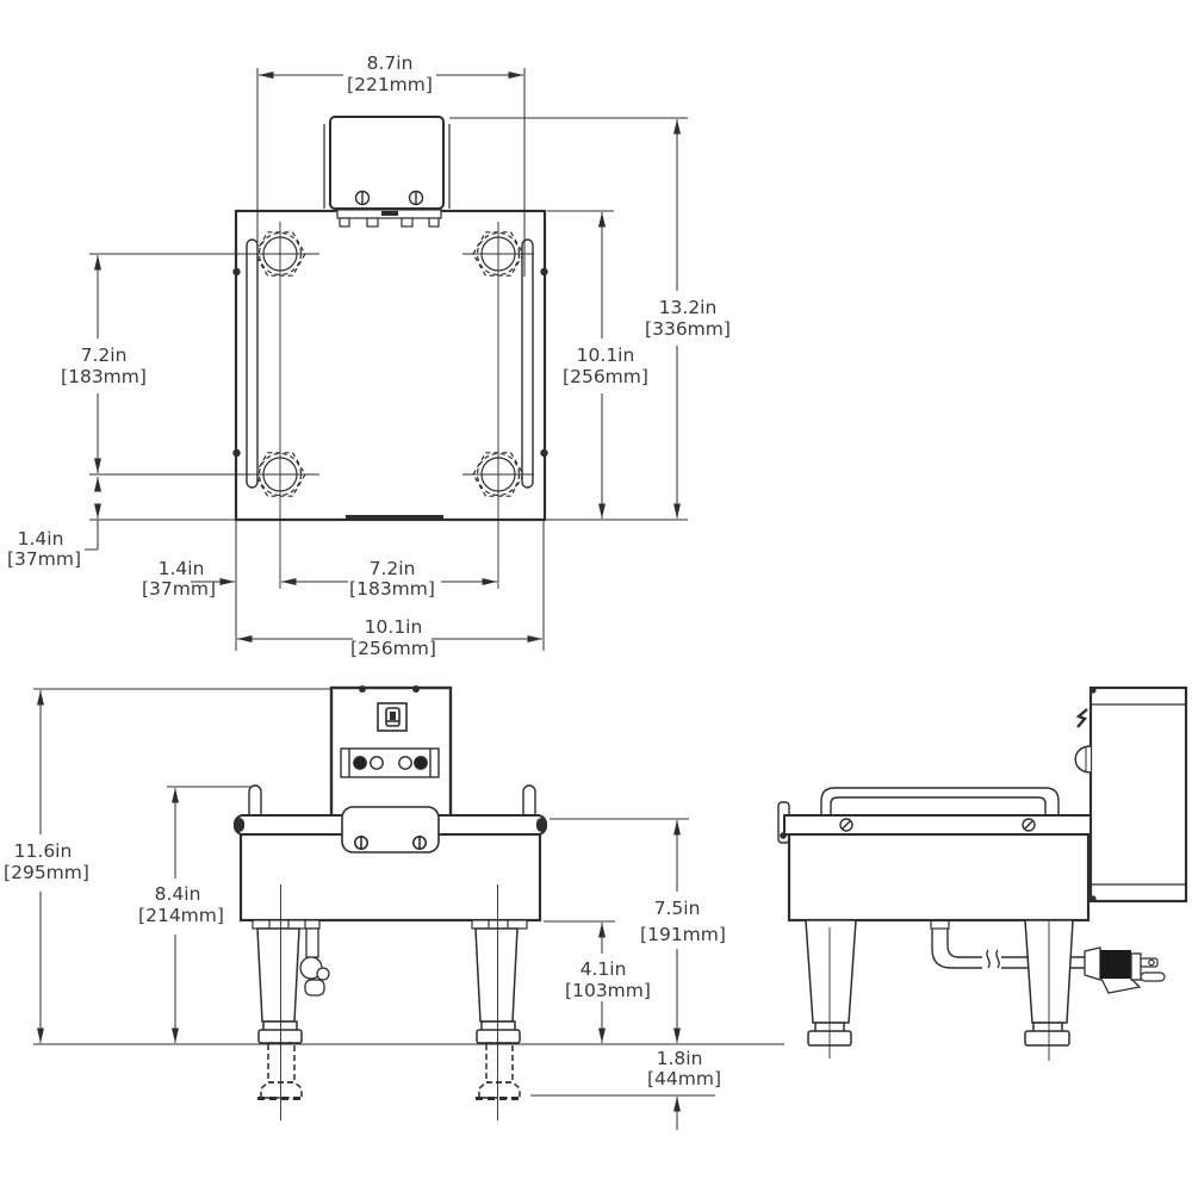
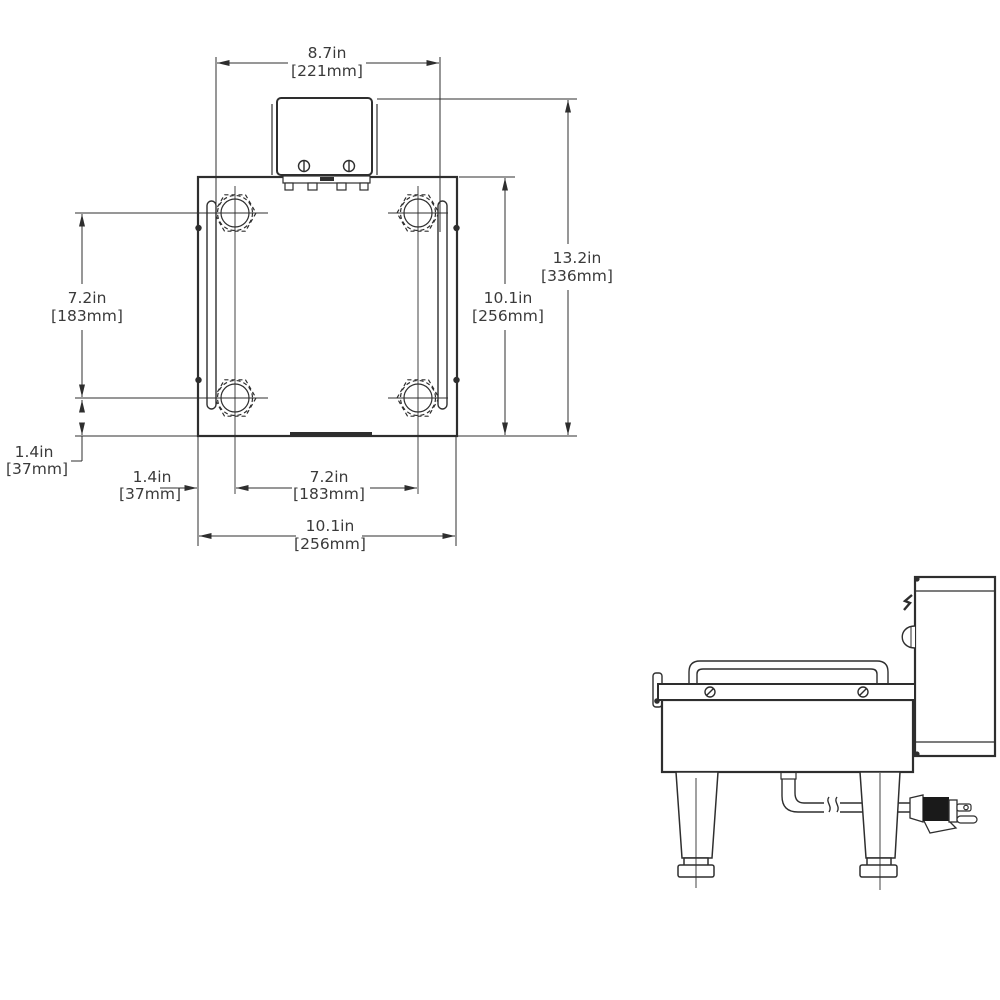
  8.7in
  [221mm]
  13.2in
  [336mm]
  10.1in
  [256mm]
  7.2in
  [183mm]
  1.4in
  [37mm]
  1.4in
  [37mm]
  7.2in
  [183mm]
  10.1in
  [256mm]
- 11.6in
- [295mm]
- 8.4in
- [214mm]
- 7.5in
- [191mm]
- 4.1in
- [103mm]
- 1.8in
- [44mm]
